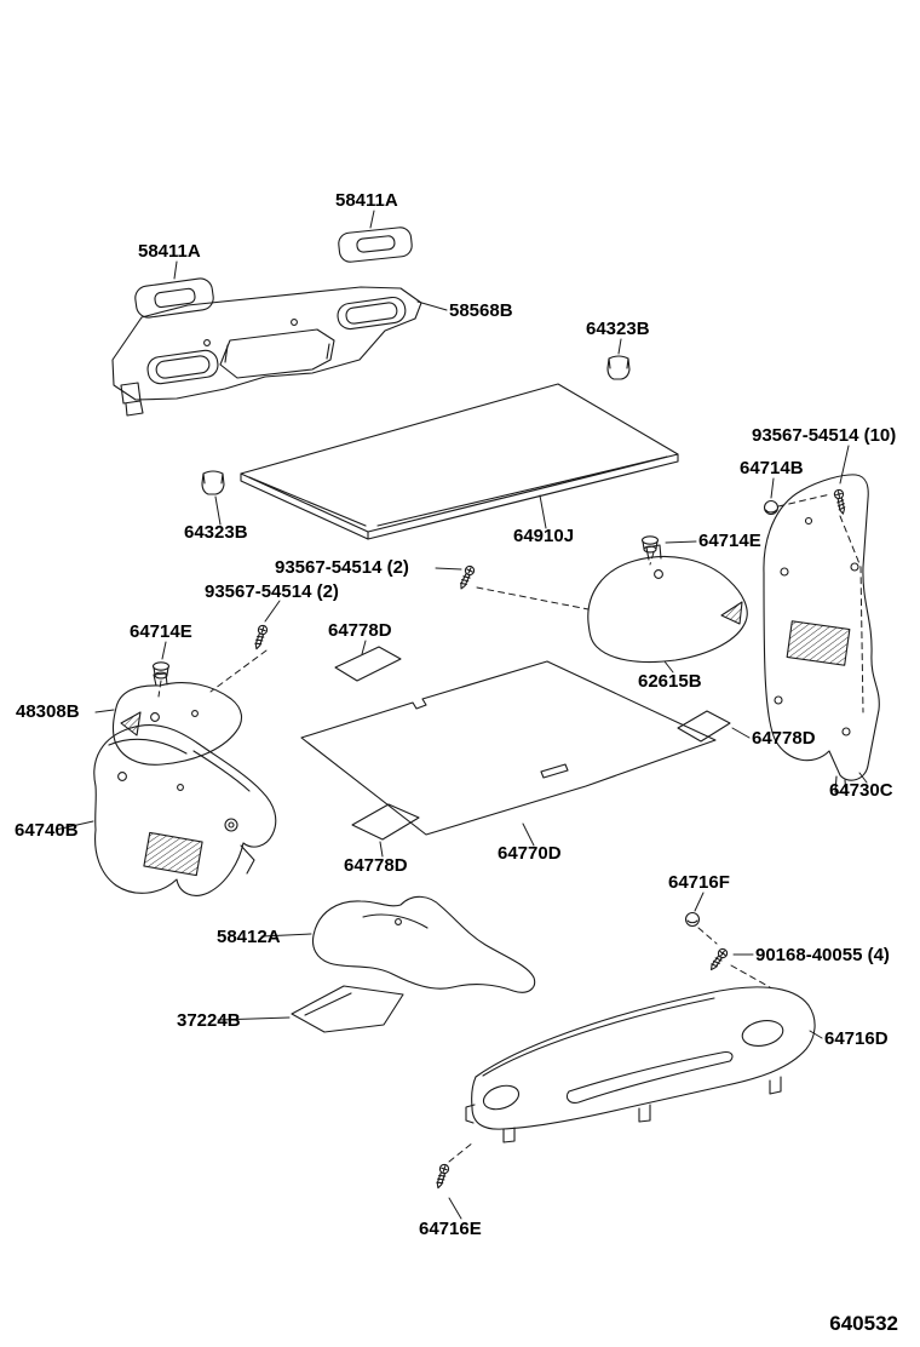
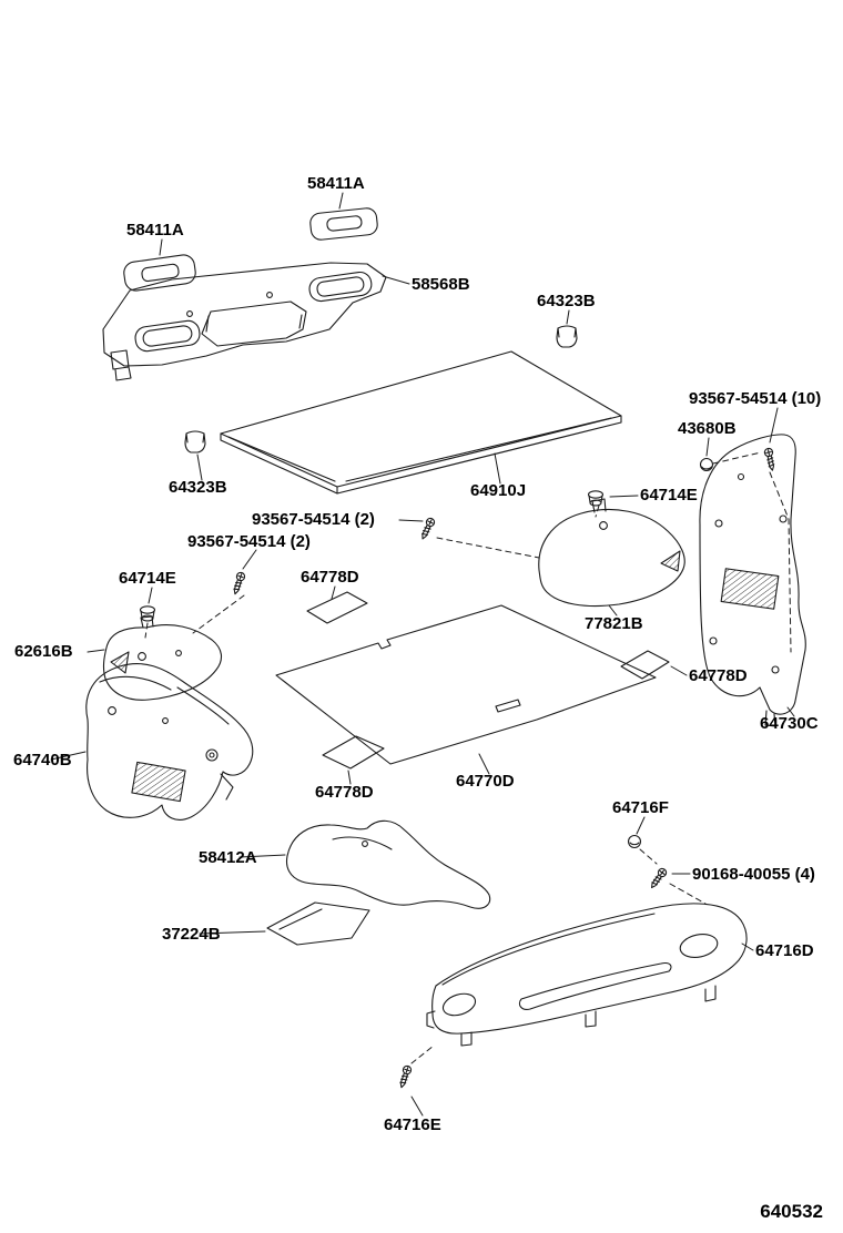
  58411A
  58411A
  58568B
  64323B
  93567-54514 (10)
- 64714B
+ 43680B
  64714E
  64910J
  64323B
  93567-54514 (2)
  93567-54514 (2)
  64714E
  64778D
- 62615B
+ 77821B
- 48308B
+ 62616B
  64778D
  64730C
  64740B
  64770D
  64778D
  64716F
  58412A
  90168-40055 (4)
  37224B
  64716D
  64716E
  640532
